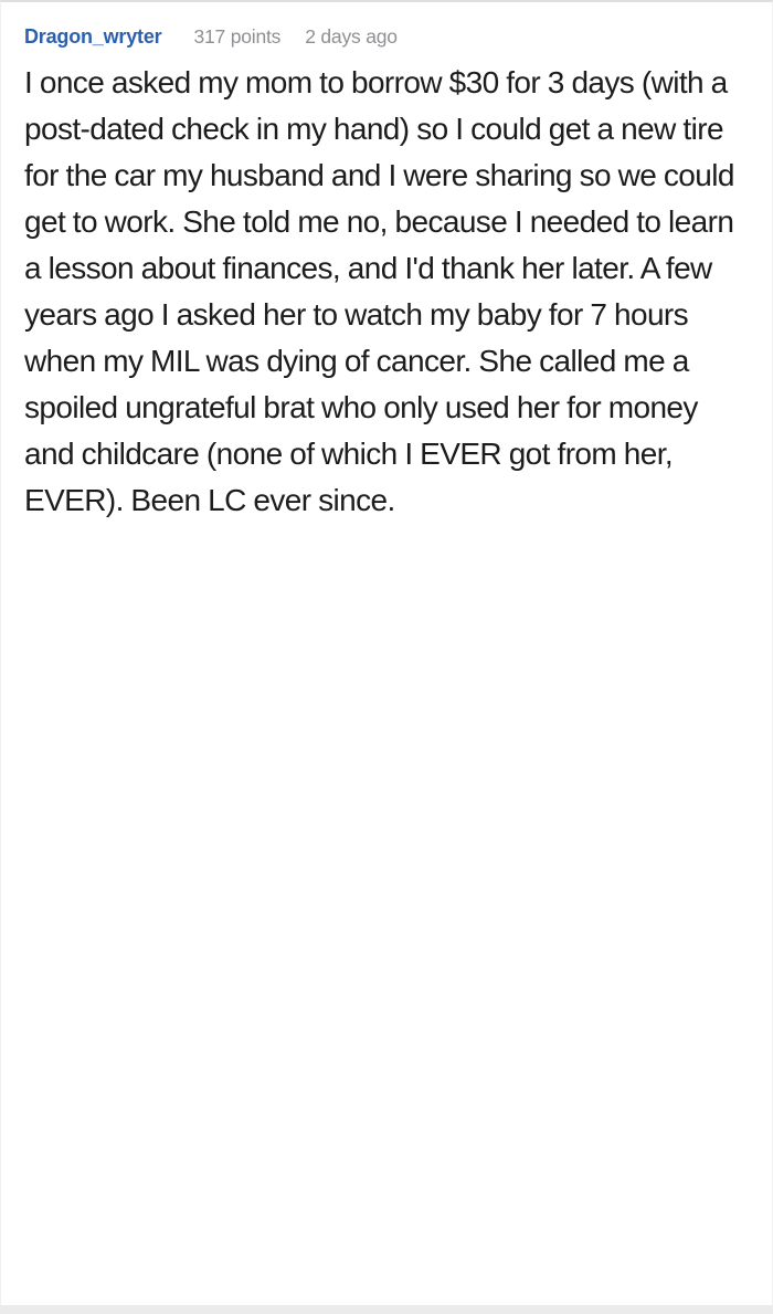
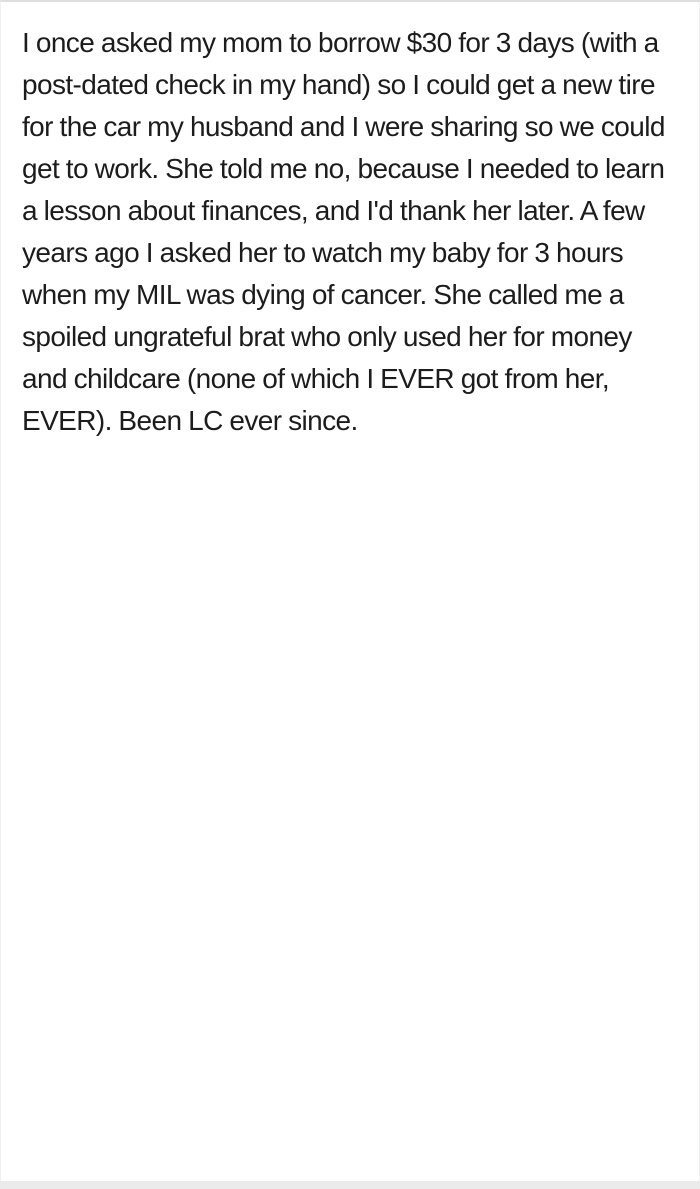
- Dragon_wryter
- 317 points
- 2 days ago
- I once asked my mom to borrow $30 for 3 days (with a post-dated check in my hand) so I could get a new tire for the car my husband and I were sharing so we could get to work. She told me no, because I needed to learn a lesson about finances, and I'd thank her later. A few years ago I asked her to watch my baby for 7 hours when my MIL was dying of cancer. She called me a spoiled ungrateful brat who only used her for money and childcare (none of which I EVER got from her, EVER). Been LC ever since.
+ I once asked my mom to borrow $30 for 3 days (with a post-dated check in my hand) so I could get a new tire for the car my husband and I were sharing so we could get to work. She told me no, because I needed to learn a lesson about finances, and I'd thank her later. A few years ago I asked her to watch my baby for 3 hours when my MIL was dying of cancer. She called me a spoiled ungrateful brat who only used her for money and childcare (none of which I EVER got from her, EVER). Been LC ever since.
